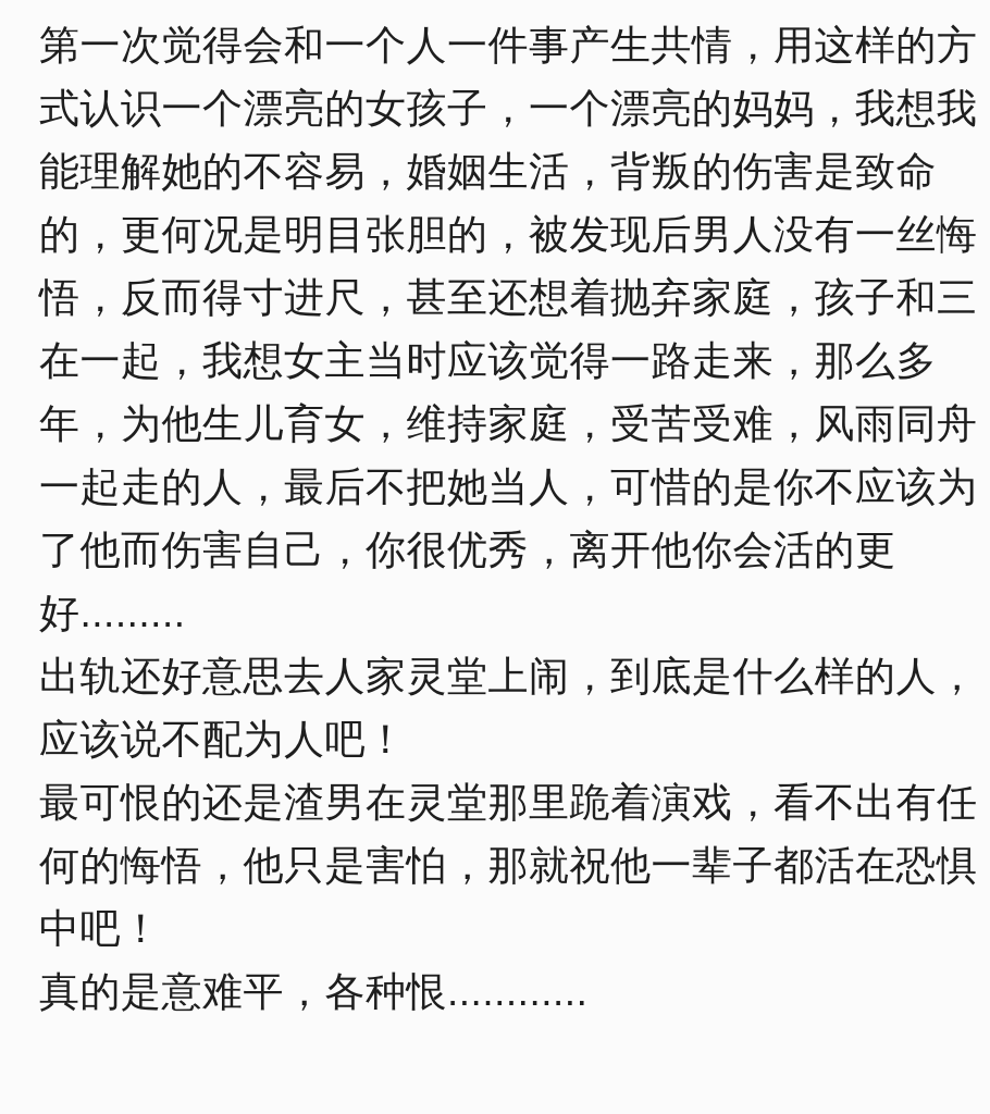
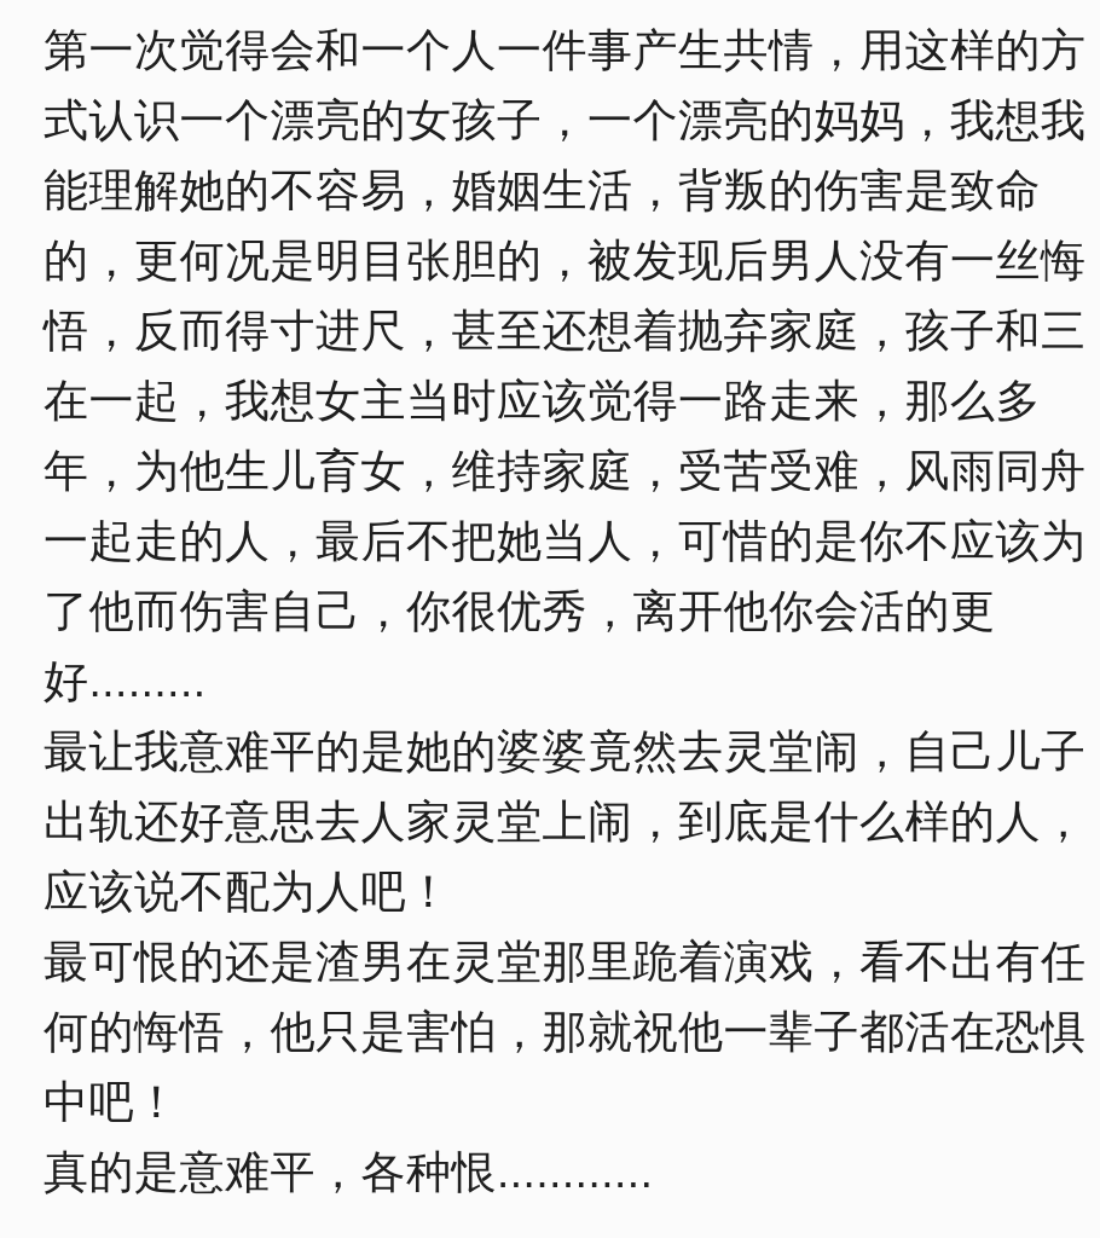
  第一次觉得会和一个人一件事产生共情，用这样的方
  式认识一个漂亮的女孩子，一个漂亮的妈妈，我想我
  能理解她的不容易，婚姻生活，背叛的伤害是致命
  的，更何况是明目张胆的，被发现后男人没有一丝悔
  悟，反而得寸进尺，甚至还想着抛弃家庭，孩子和三
  在一起，我想女主当时应该觉得一路走来，那么多
  年，为他生儿育女，维持家庭，受苦受难，风雨同舟
  一起走的人，最后不把她当人，可惜的是你不应该为
  了他而伤害自己，你很优秀，离开他你会活的更
  好.........
+ 最让我意难平的是她的婆婆竟然去灵堂闹，自己儿子
  出轨还好意思去人家灵堂上闹，到底是什么样的人，
  应该说不配为人吧！
  最可恨的还是渣男在灵堂那里跪着演戏，看不出有任
  何的悔悟，他只是害怕，那就祝他一辈子都活在恐惧
  中吧！
  真的是意难平，各种恨............
